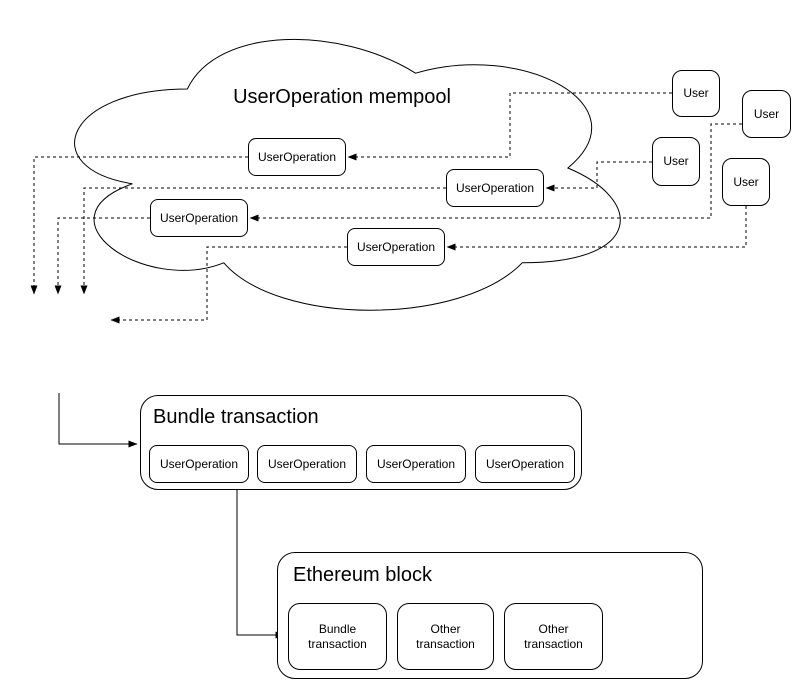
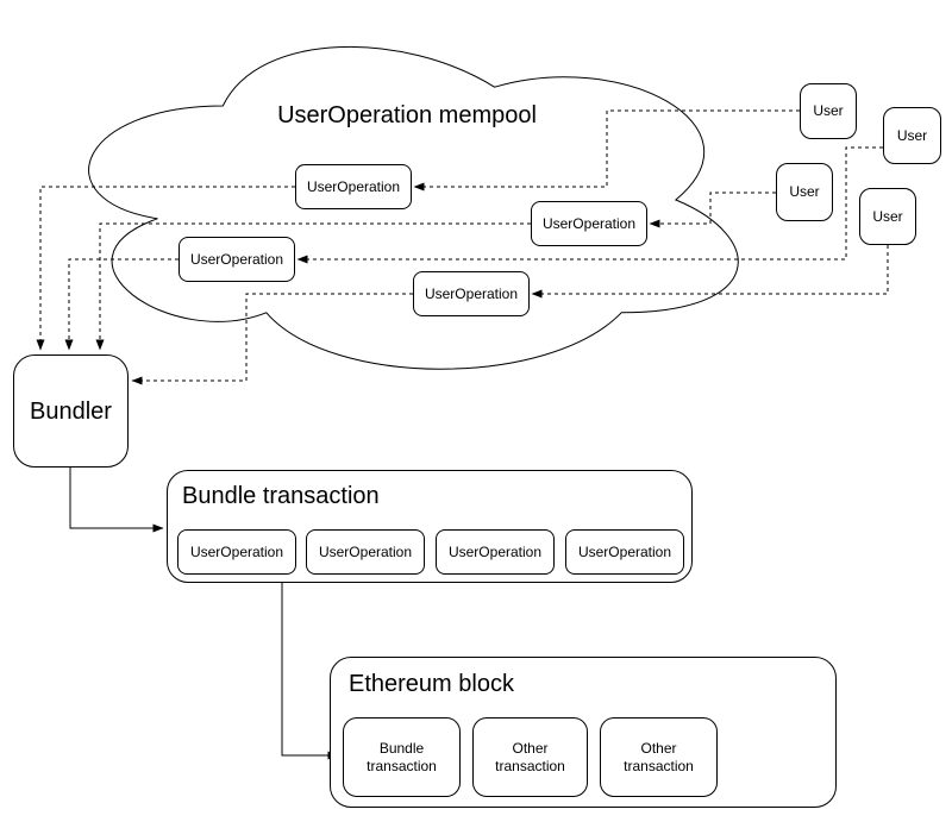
  UserOperation mempool
  UserOperation
  UserOperation
  UserOperation
  UserOperation
  User
  User
  User
  User
+ Bundler
  Bundle transaction
  UserOperation
  UserOperation
  UserOperation
  UserOperation
  Ethereum block
  Bundle transaction
  Other transaction
  Other transaction
